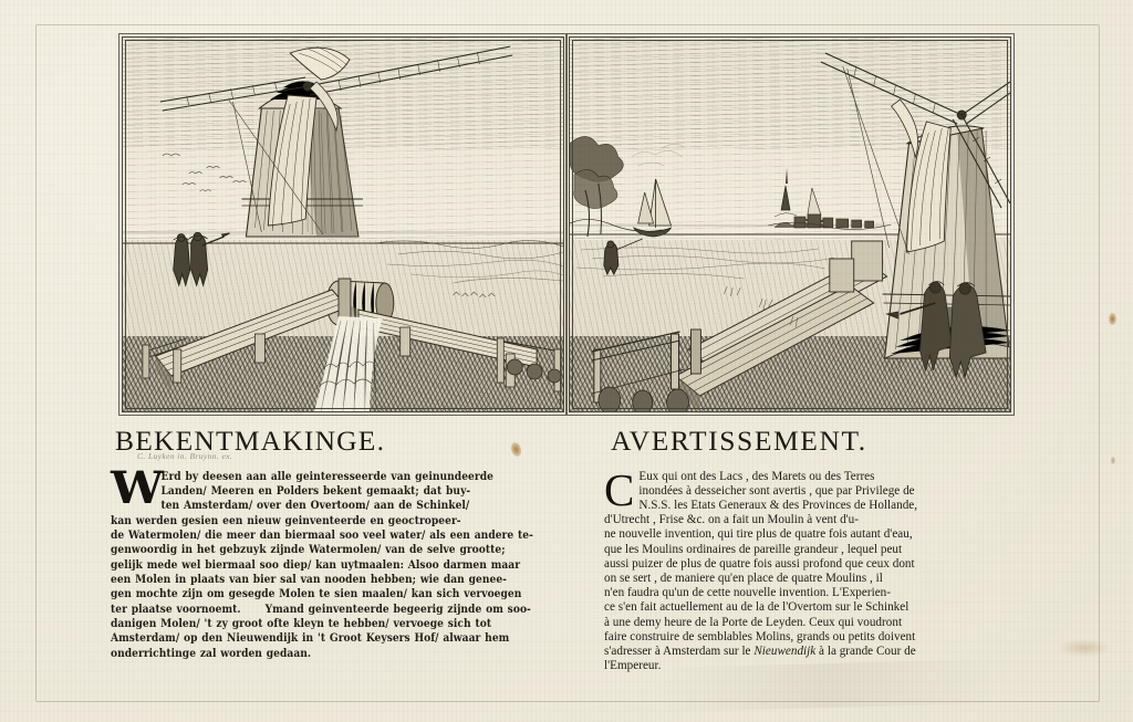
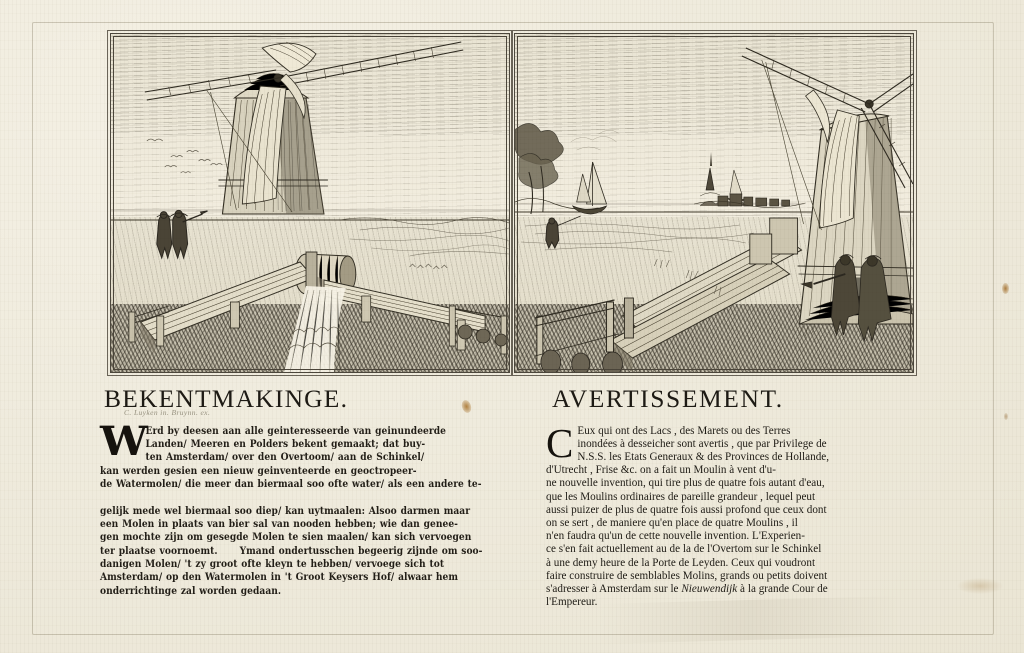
  C. Luyken in. Bruynn. ex.
  BEKENTMAKINGE.
  W
  Erd by deesen aan alle geinteresseerde van geinundeerde
  Landen/ Meeren en Polders bekent gemaakt; dat buy-
  ten Amsterdam/ over den Overtoom/ aan de Schinkel/
  kan werden gesien een nieuw geinventeerde en geoctropeer-
- de Watermolen/ die meer dan biermaal soo veel water/ als een andere te-
+ de Watermolen/ die meer dan biermaal soo ofte water/ als een andere te-
- genwoordig in het gebzuyk zijnde Watermolen/ van de selve grootte;
  gelijk mede wel biermaal soo diep/ kan uytmaalen: Alsoo darmen maar
  een Molen in plaats van bier sal van nooden hebben; wie dan genee-
  gen mochte zijn om gesegde Molen te sien maalen/ kan sich vervoegen
- ter plaatse voornoemt. Ymand geinventeerde begeerig zijnde om soo-
+ ter plaatse voornoemt. Ymand ondertusschen begeerig zijnde om soo-
  danigen Molen/ 't zy groot ofte kleyn te hebben/ vervoege sich tot
- Amsterdam/ op den Nieuwendijk in 't Groot Keysers Hof/ alwaar hem
+ Amsterdam/ op den Watermolen in 't Groot Keysers Hof/ alwaar hem
  onderrichtinge zal worden gedaan.
  AVERTISSEMENT.
  C
  Eux qui ont des Lacs , des Marets ou des Terres
  inondées à desseicher sont avertis , que par Privilege de
  N.S.S. les Etats Generaux & des Provinces de Hollande,
  d'Utrecht , Frise &c. on a fait un Moulin à vent d'u-
  ne nouvelle invention, qui tire plus de quatre fois autant d'eau,
  que les Moulins ordinaires de pareille grandeur , lequel peut
  aussi puizer de plus de quatre fois aussi profond que ceux dont
  on se sert , de maniere qu'en place de quatre Moulins , il
  n'en faudra qu'un de cette nouvelle invention. L'Experien-
  ce s'en fait actuellement au de la de l'Overtom sur le Schinkel
  à une demy heure de la Porte de Leyden. Ceux qui voudront
  faire construire de semblables Molins, grands ou petits doivent
  s'adresser à Amsterdam sur le Nieuwendijk à la grande Cour de
  l'Empereur.
